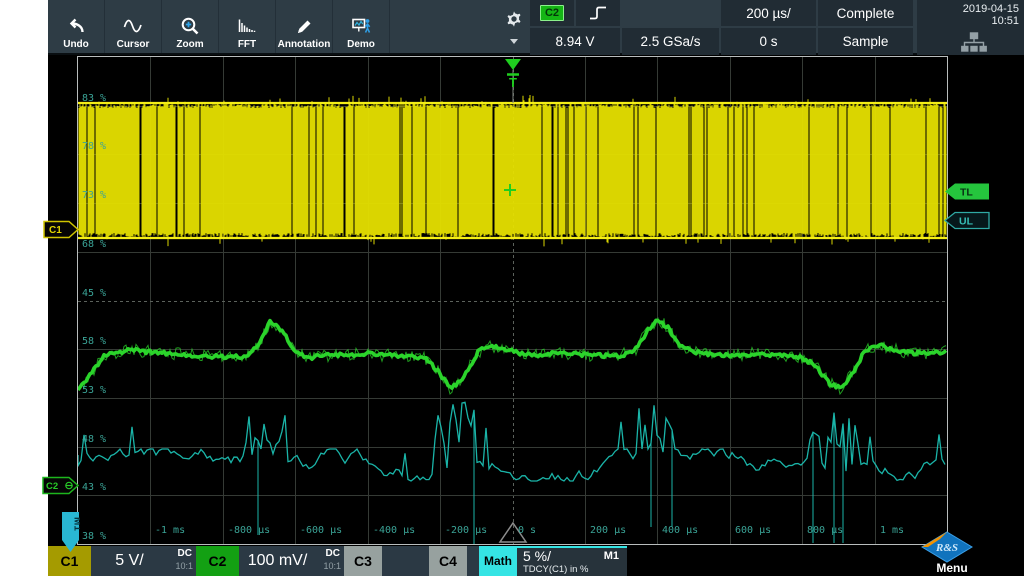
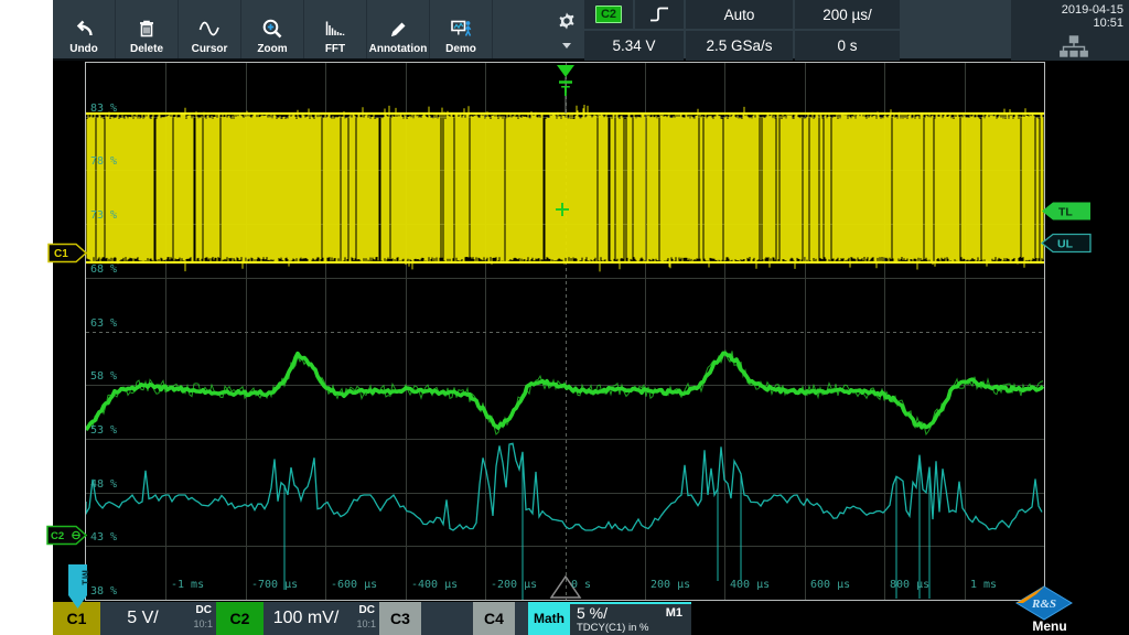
  Undo
+ Delete
  Cursor
  Zoom
  FFT
  Annotation
  Demo
  C2
+ Auto
  200 µs/
- Complete
- 8.94 V
+ 5.34 V
  2.5 GSa/s
  0 s
- Sample
  2019-04-15
  10:51
  T
  83 %
  78 %
  73 %
  68 %
- 45 %
+ 63 %
  58 %
  53 %
  48 %
  43 %
  38 %
  -1 ms
- -800 µs
+ -700 µs
  -600 µs
  -400 µs
  -200 µs
  0 s
  200 µs
  400 µs
  600 µs
  800 µs
  1 ms
  C1
  C2
  TL
  UL
  C1
  5 V/
  DC
  10:1
  C2
  100 mV/
  DC
  10:1
  C3
  C4
  Math
  5 %/
  TDCY(C1) in %
  M1
  R&S
  Menu
